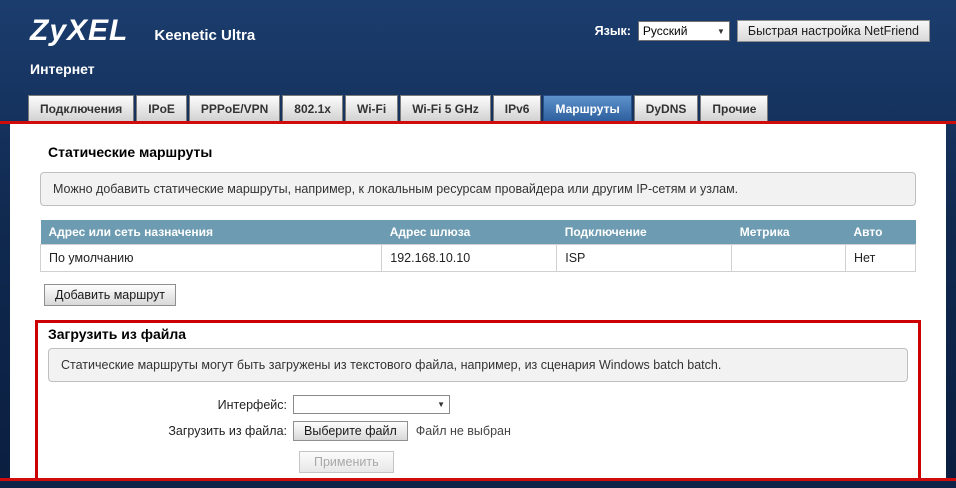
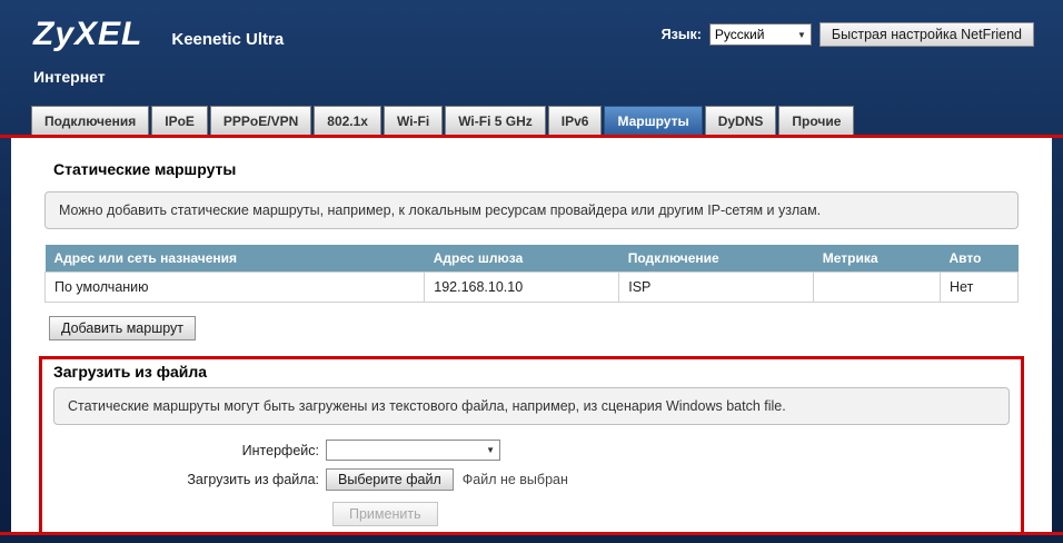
  ZyXEL
  Keenetic Ultra
  Язык:
  Русский
  ▼
  Быстрая настройка NetFriend
  Интернет
  Подключения
  IPoE
  PPPoE/VPN
  802.1x
  Wi-Fi
  Wi-Fi 5 GHz
  IPv6
  Маршруты
  DyDNS
  Прочие
  Статические маршруты
  Можно добавить статические маршруты, например, к локальным ресурсам провайдера или другим IP-сетям и узлам.
  Адрес или сеть назначения	Адрес шлюза	Подключение	Метрика	Авто
  По умолчанию	192.168.10.10	ISP		Нет
  Добавить маршрут
  Загрузить из файла
- Статические маршруты могут быть загружены из текстового файла, например, из сценария Windows batch batch.
+ Статические маршруты могут быть загружены из текстового файла, например, из сценария Windows batch file.
  Интерфейс:
  ▼
  Загрузить из файла:
  Выберите файл
  Файл не выбран
  Применить
